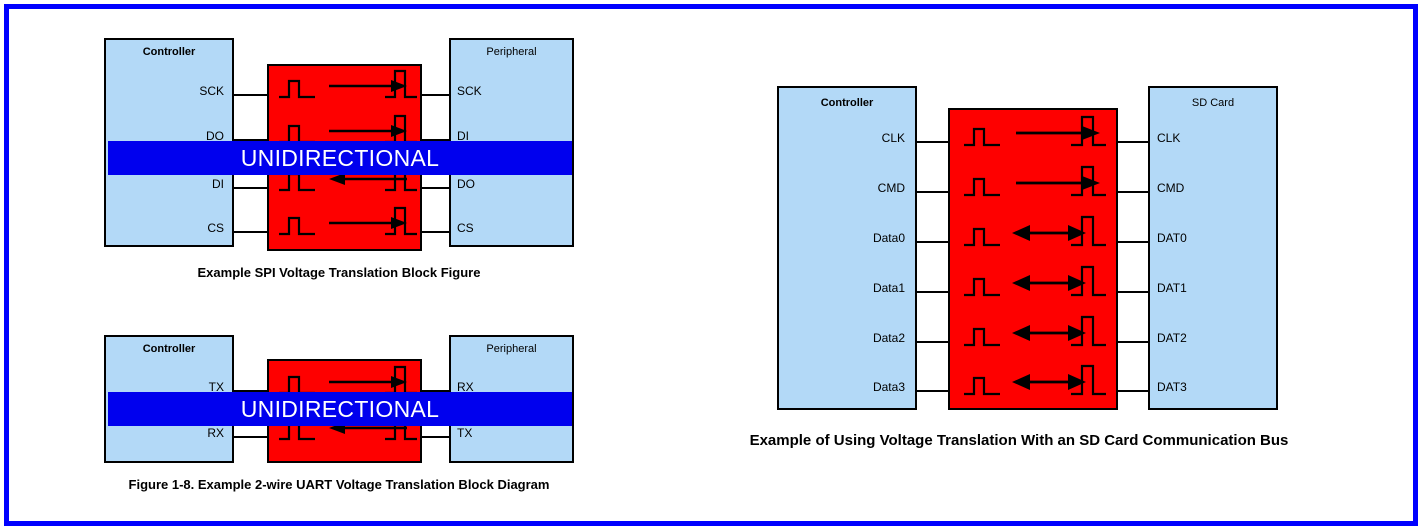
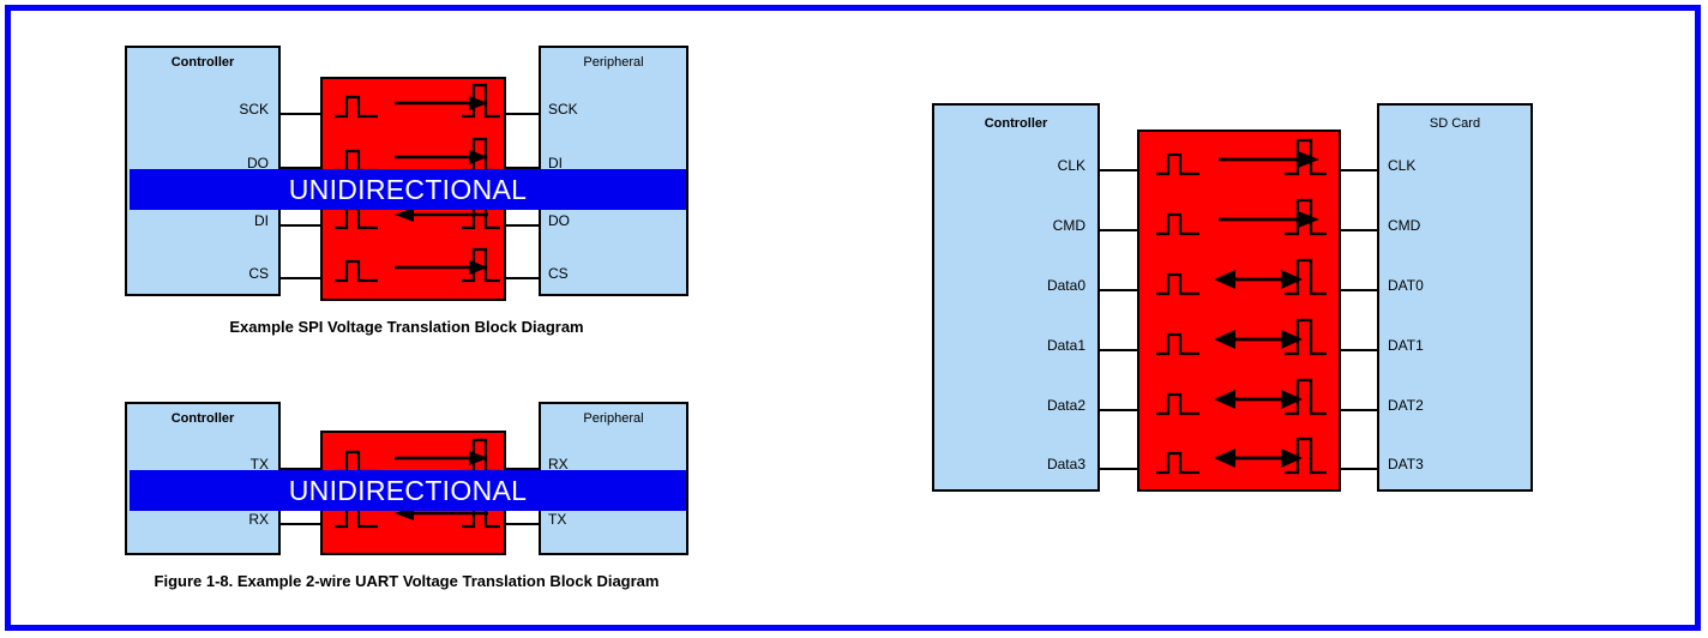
  Controller
  Peripheral
  SCK
  SCK
  DO
  DI
  DI
  DO
  CS
  CS
  UNIDIRECTIONAL
- Example SPI Voltage Translation Block Figure
+ Example SPI Voltage Translation Block Diagram
  Controller
  Peripheral
  TX
  RX
  RX
  TX
  UNIDIRECTIONAL
  Figure 1-8. Example 2-wire UART Voltage Translation Block Diagram
  Controller
  SD Card
  CLK
  CLK
  CMD
  CMD
  Data0
  DAT0
  Data1
  DAT1
  Data2
  DAT2
  Data3
  DAT3
- Example of Using Voltage Translation With an SD Card Communication Bus
